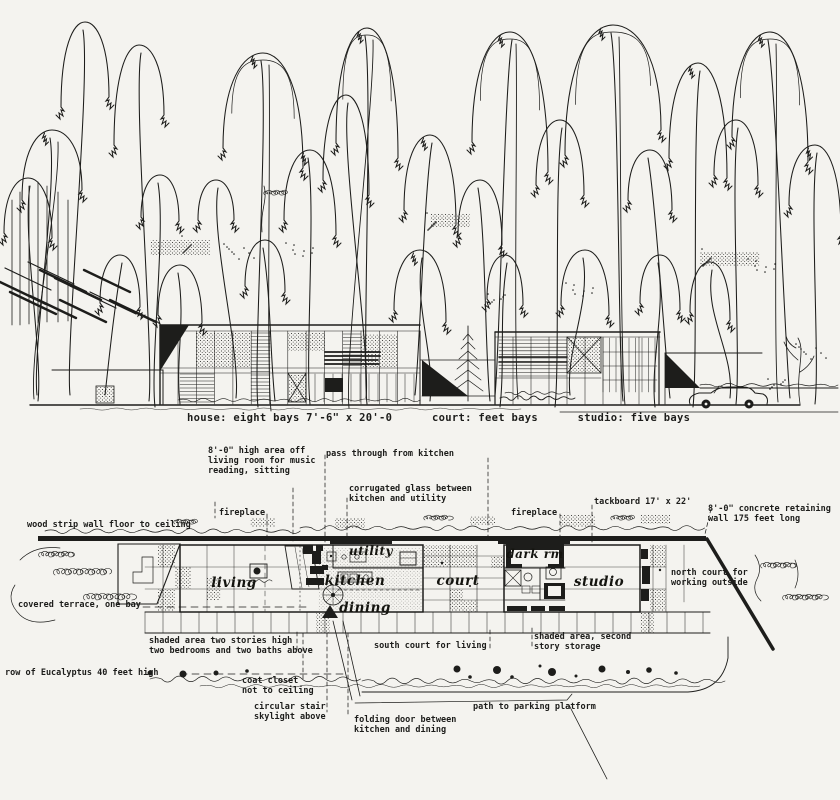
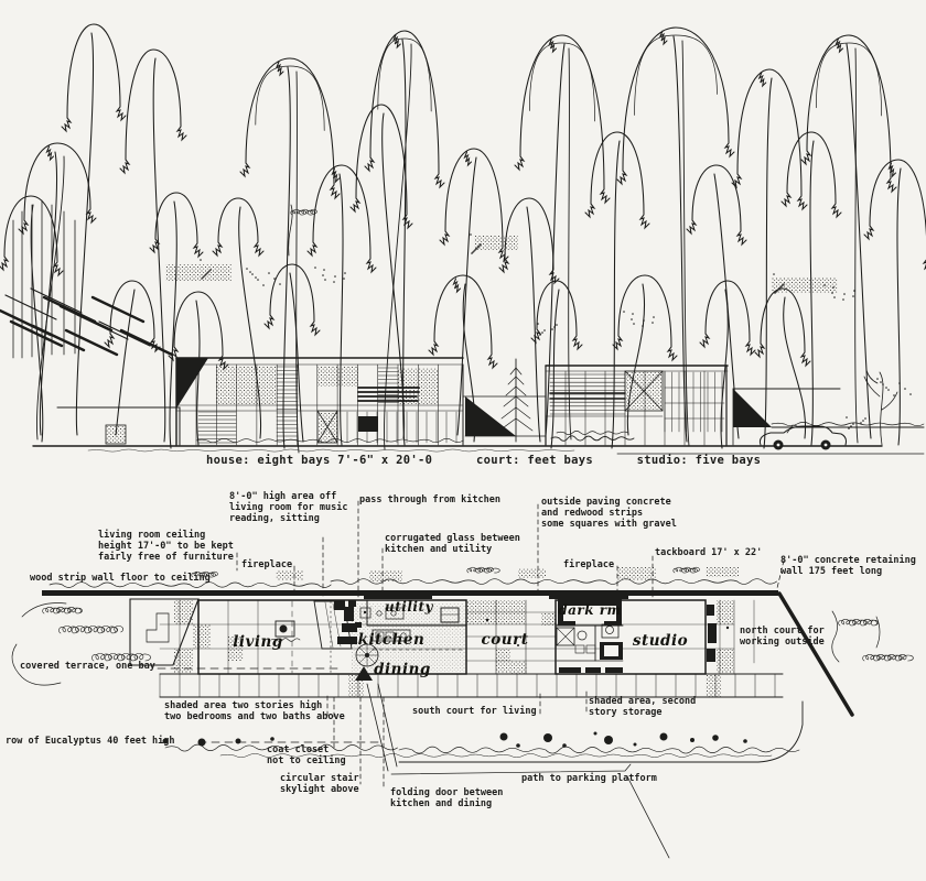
  house: eight bays 7'-6" x 20'-0 court: feet bays studio: five bays
  8'-0" high area off
  living room for music
  reading, sitting
  pass through from kitchen
+ outside paving concrete
+ and redwood strips
+ some squares with gravel
+ living room ceiling
+ height 17'-0" to be kept
+ fairly free of furniture
  corrugated glass between
  kitchen and utility
  fireplace
  fireplace
  tackboard 17' x 22'
  8'-0" concrete retaining
  wall 175 feet long
  wood strip wall floor to ceiling
  covered terrace, one bay
  north court for
  working outside
  shaded area two stories high
  two bedrooms and two baths above
  south court for living
  shaded area, second
  story storage
  row of Eucalyptus 40 feet high
  coat closet
  not to ceiling
  circular stair
  skylight above
  folding door between
  kitchen and dining
  path to parking platform
  living
  utility
  kitchen
  dining
  court
  dark rm
  studio
